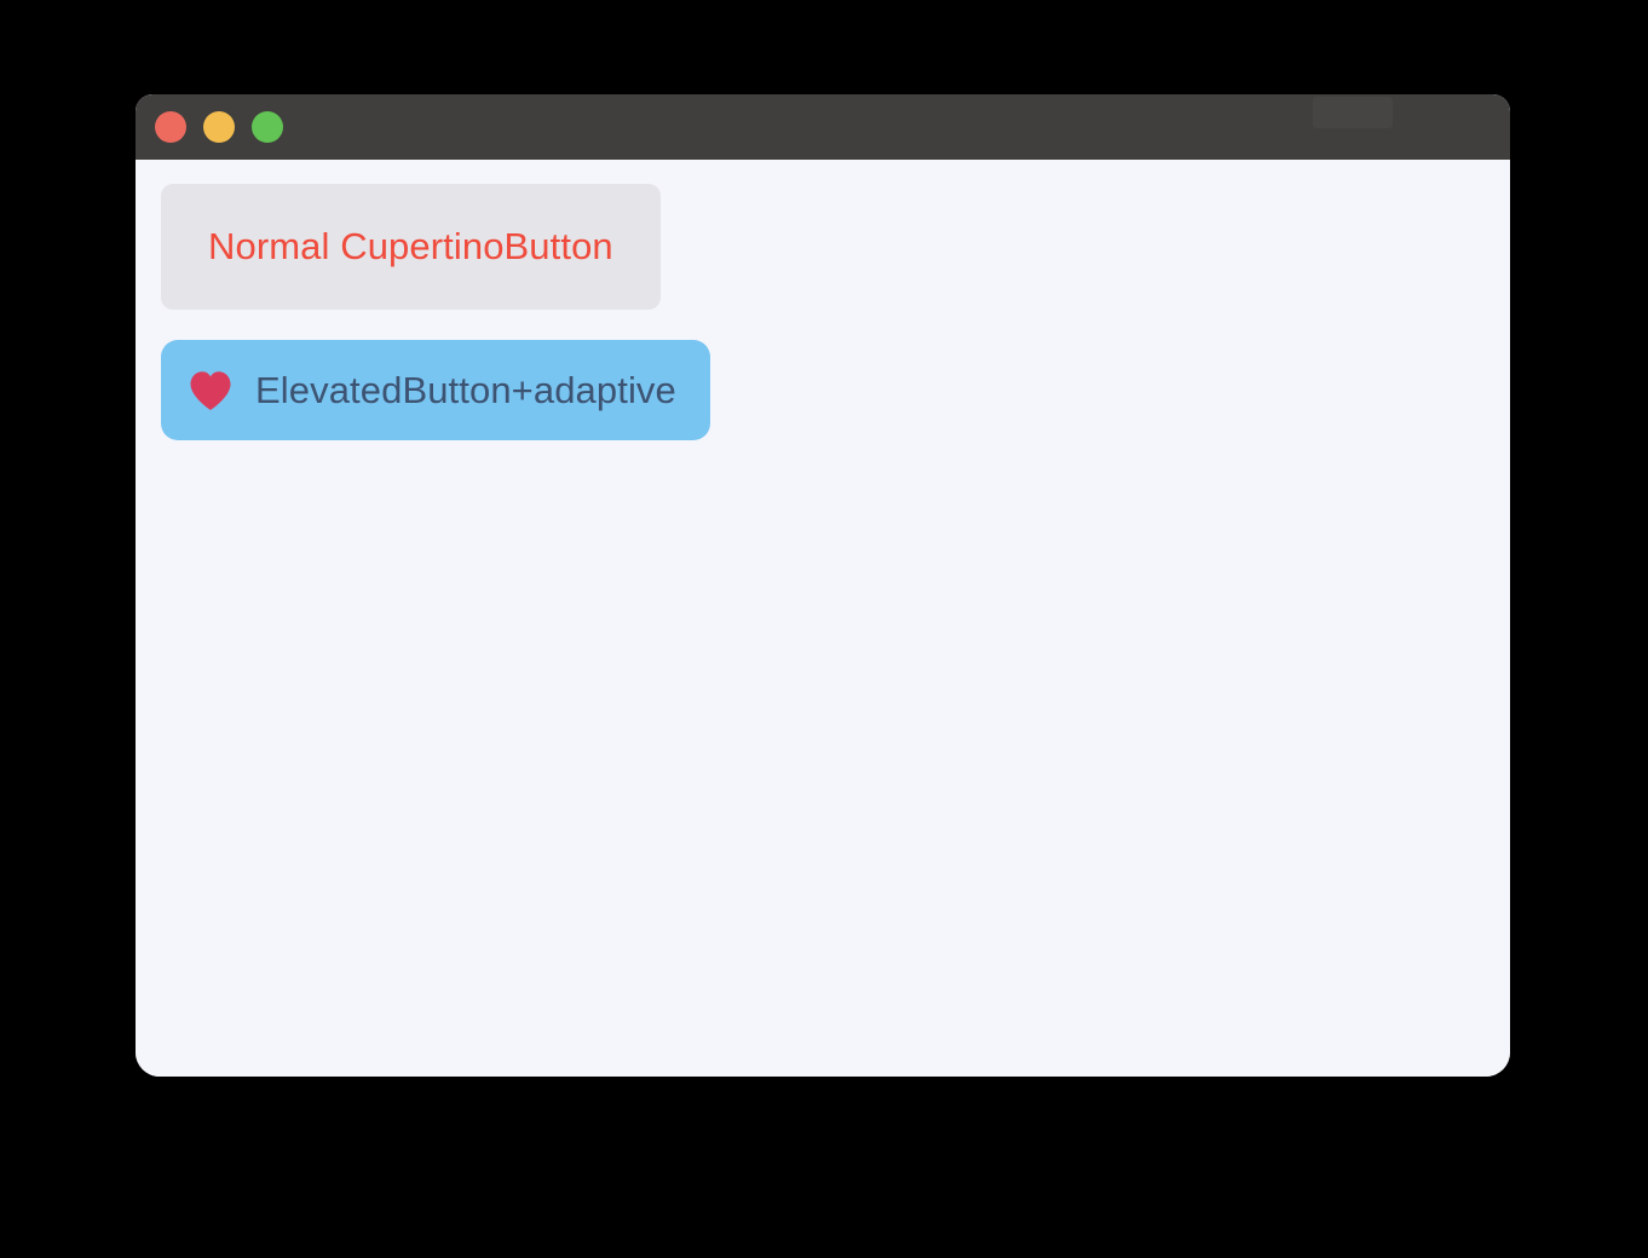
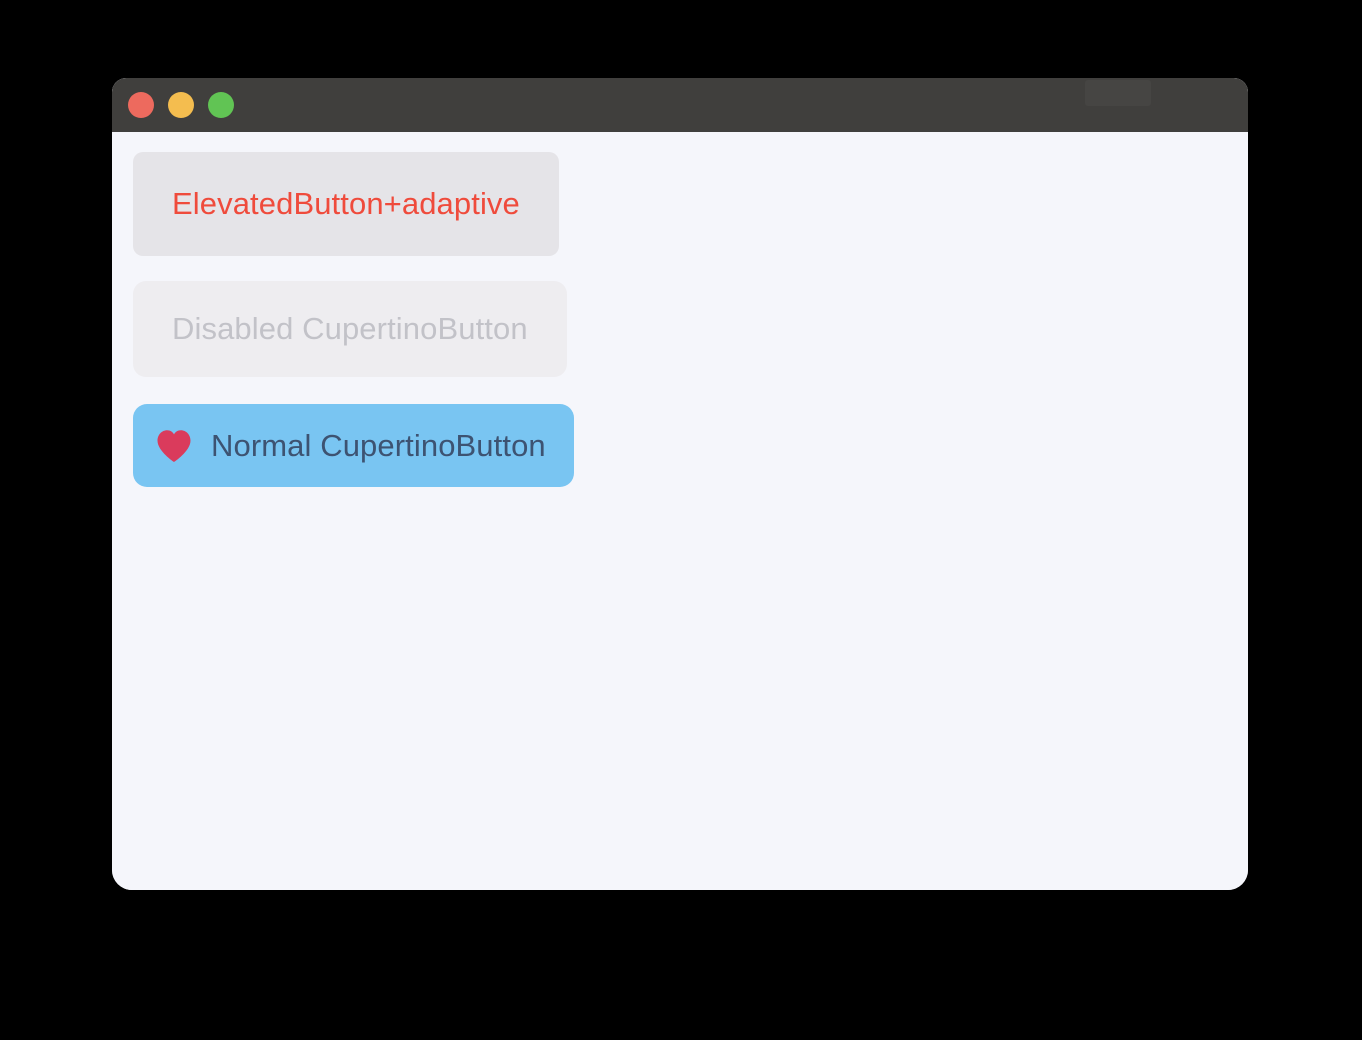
- Normal CupertinoButton
+ ElevatedButton+adaptive
+ Disabled CupertinoButton
- ElevatedButton+adaptive
+ Normal CupertinoButton
